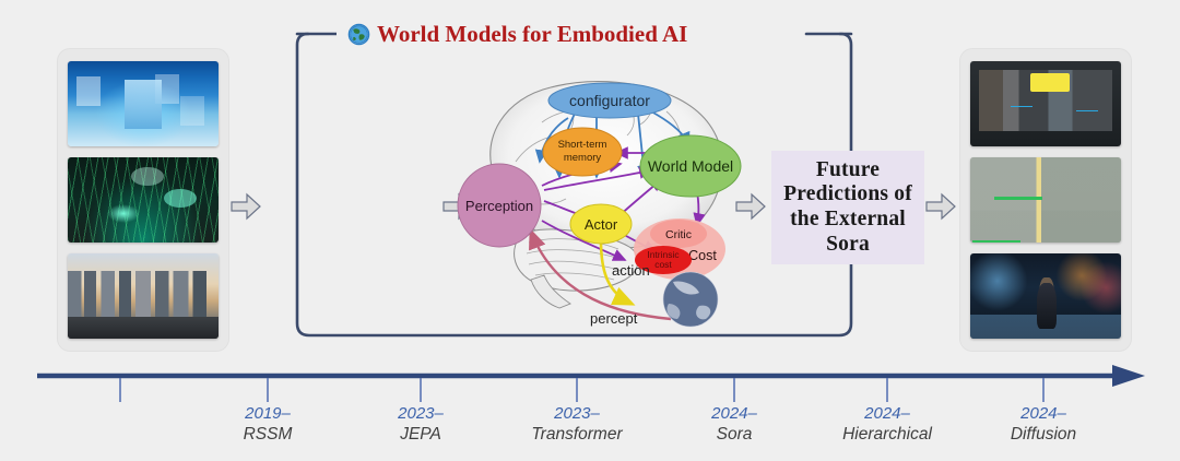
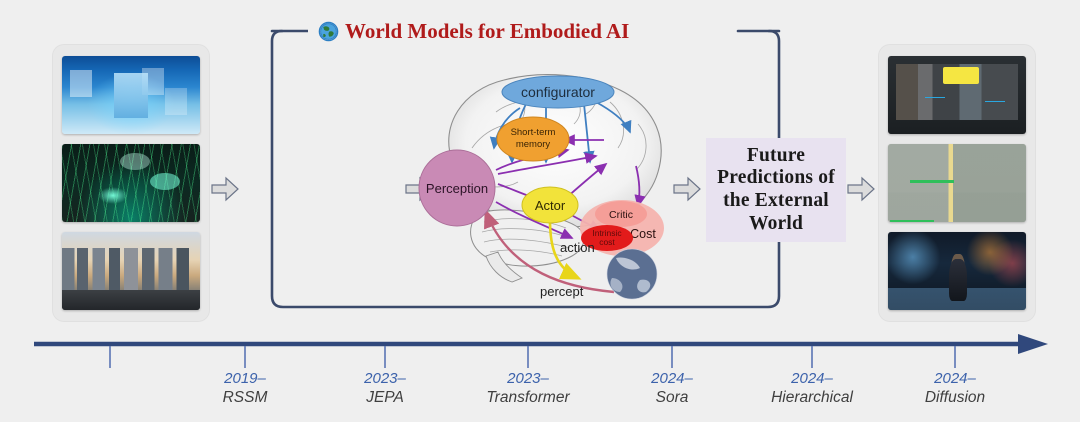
  World Models for Embodied AI
- Future Predictions of the External Sora
+ Future Predictions of the External World
  configurator
  Short-term
  memory
- World Model
  Perception
  Cost
  Critic
  Intrinsic
  cost
  Actor
  action
  percept
  2019–
  RSSM
  2023–
  JEPA
  2023–
  Transformer
  2024–
  Sora
  2024–
  Hierarchical
  2024–
  Diffusion
